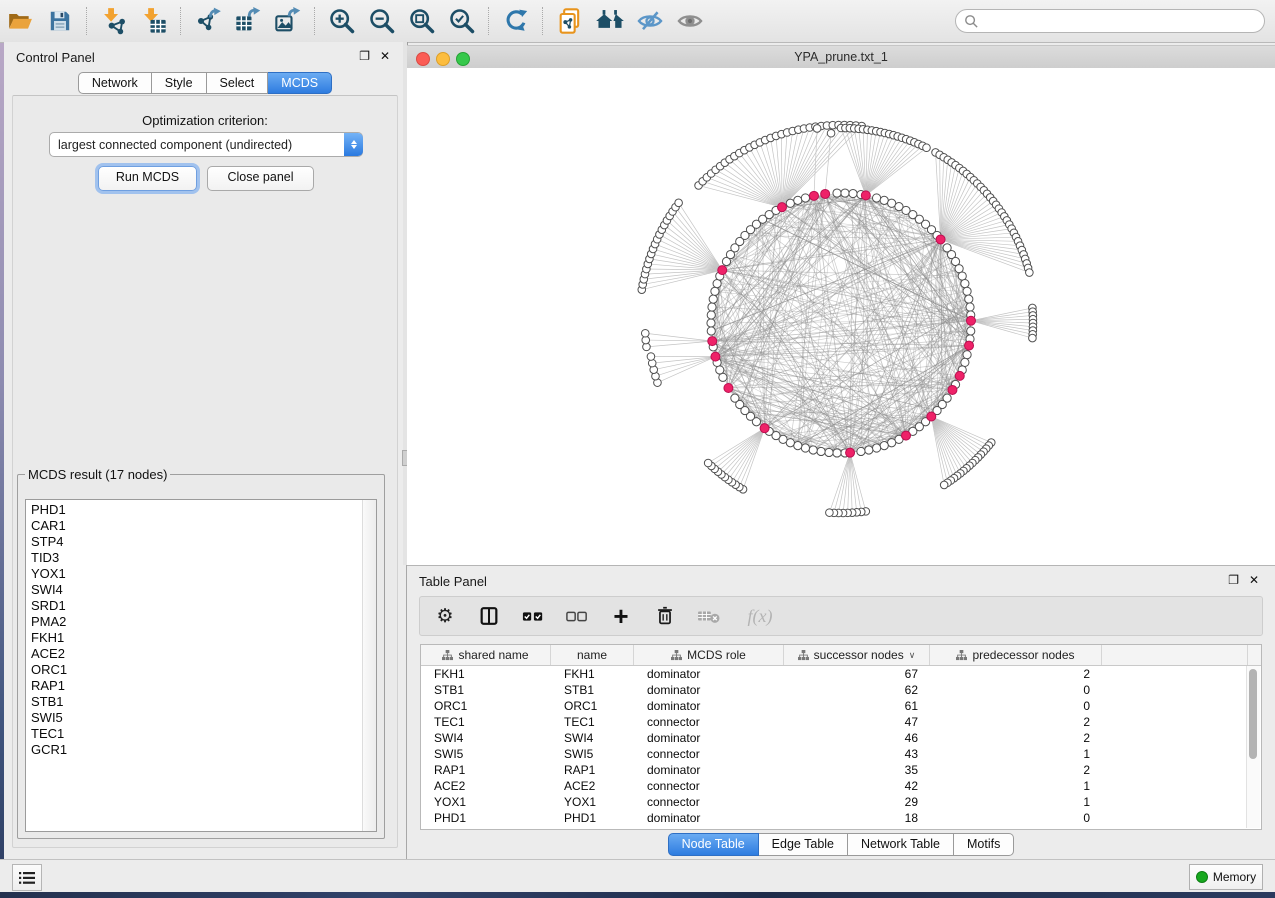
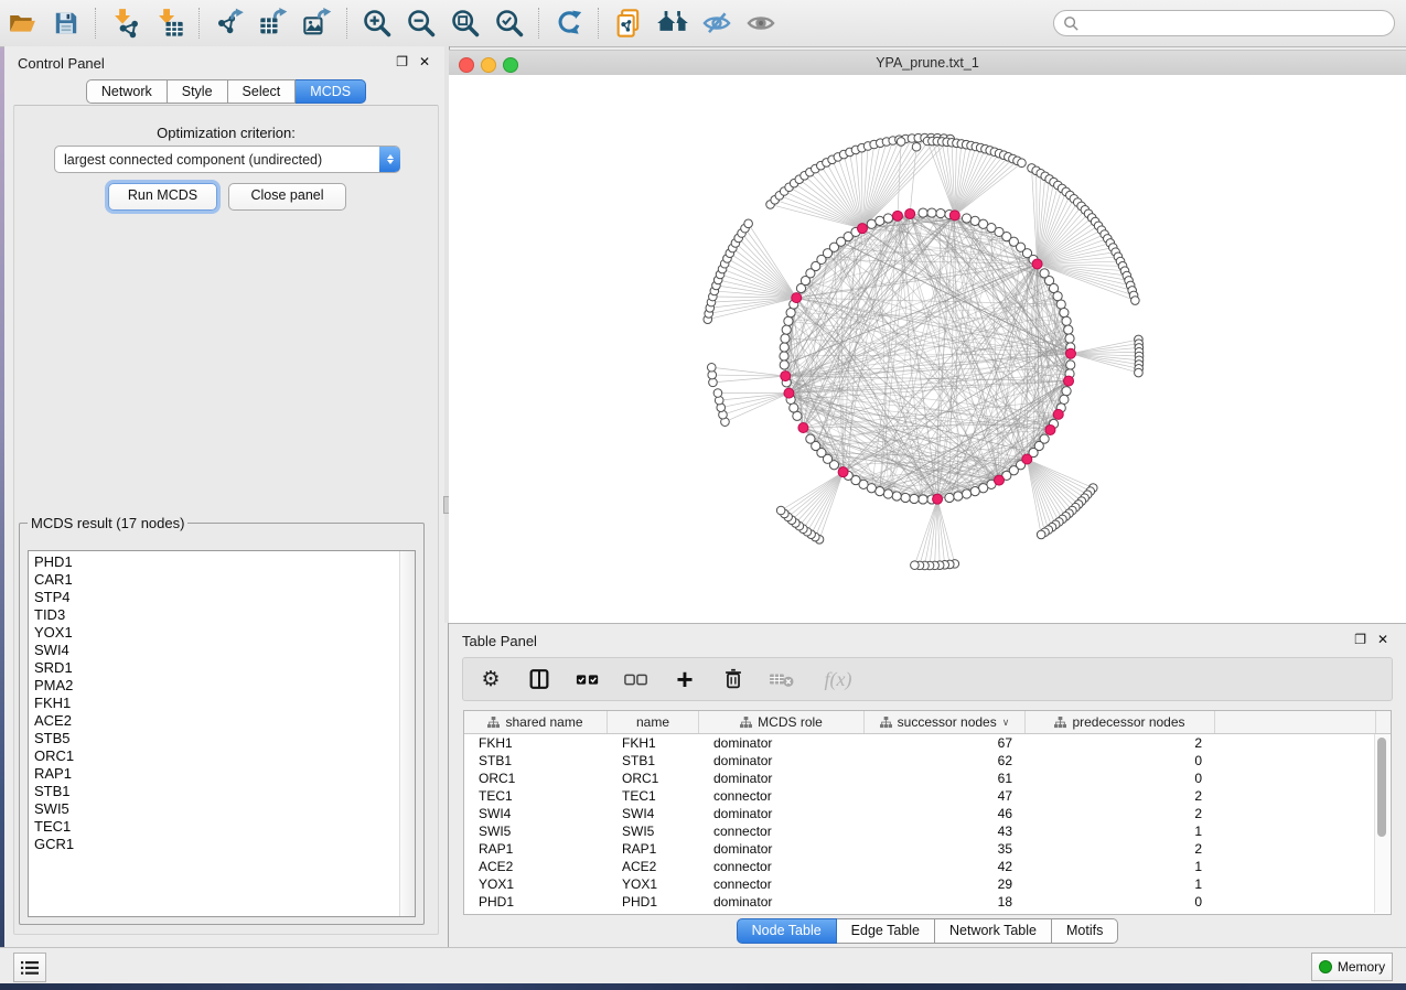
  Control Panel
  ❐
  ✕
  Network
  Style
  Select
  MCDS
  Optimization criterion:
  largest connected component (undirected)
  Run MCDS
  Close panel
  MCDS result (17 nodes)
  PHD1
  CAR1
  STP4
  TID3
  YOX1
  SWI4
  SRD1
  PMA2
  FKH1
  ACE2
+ STB5
  ORC1
  RAP1
  STB1
  SWI5
  TEC1
  GCR1
  YPA_prune.txt_1
  Table Panel
  ❐
  ✕
  ⚙
  +
  f(x)
  shared name
  name
  MCDS role
  successor nodes
  ∨
  predecessor nodes
  FKH1
  FKH1
  dominator
  67
  2
  STB1
  STB1
  dominator
  62
  0
  ORC1
  ORC1
  dominator
  61
  0
  TEC1
  TEC1
  connector
  47
  2
  SWI4
  SWI4
  dominator
  46
  2
  SWI5
  SWI5
  connector
  43
  1
  RAP1
  RAP1
  dominator
  35
  2
  ACE2
  ACE2
  connector
  42
  1
  YOX1
  YOX1
  connector
  29
  1
  PHD1
  PHD1
  dominator
  18
  0
  Node Table
  Edge Table
  Network Table
  Motifs
  Memory
